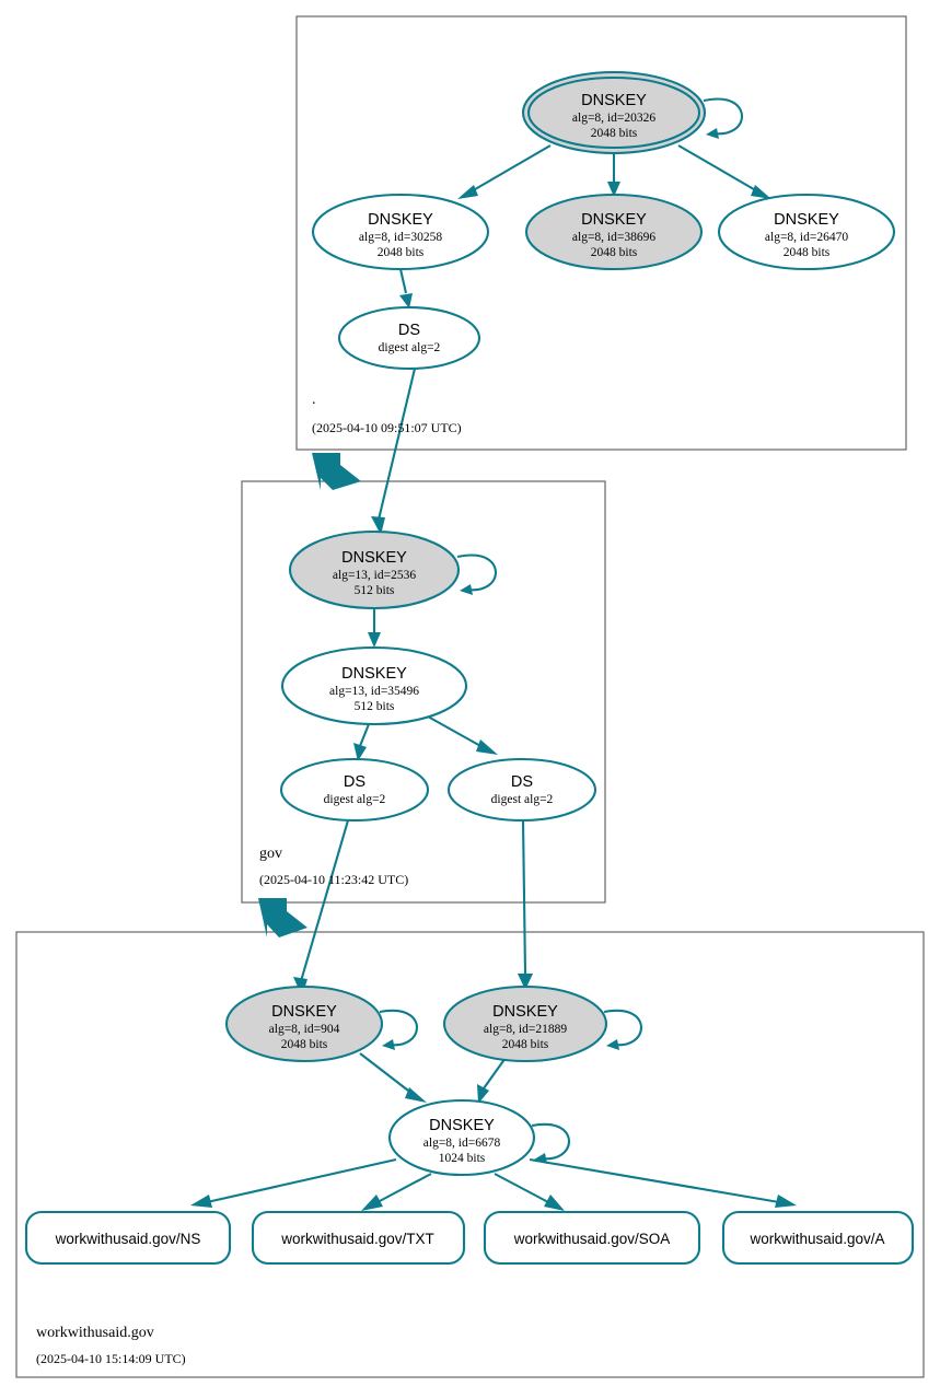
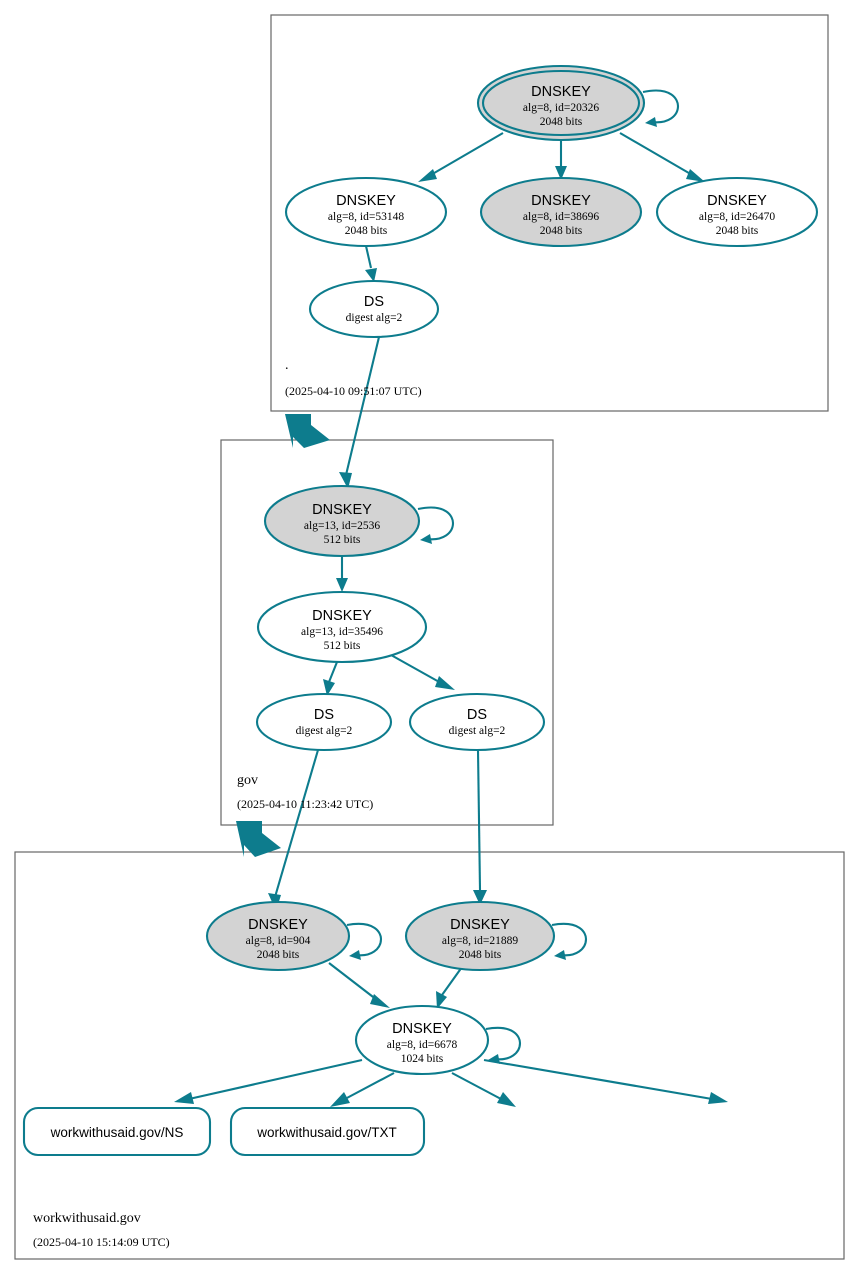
  DNSKEY
  alg=8, id=20326
  2048 bits
  DNSKEY
- alg=8, id=30258
+ alg=8, id=53148
  2048 bits
  DNSKEY
  alg=8, id=38696
  2048 bits
  DNSKEY
  alg=8, id=26470
  2048 bits
  DS
  digest alg=2
  .
  (2025-04-10 09:51:07 UTC)
  DNSKEY
  alg=13, id=2536
  512 bits
  DNSKEY
  alg=13, id=35496
  512 bits
  DS
  digest alg=2
  DS
  digest alg=2
  gov
  (2025-04-10 11:23:42 UTC)
  DNSKEY
  alg=8, id=904
  2048 bits
  DNSKEY
  alg=8, id=21889
  2048 bits
  DNSKEY
  alg=8, id=6678
  1024 bits
  workwithusaid.gov/NS
  workwithusaid.gov/TXT
- workwithusaid.gov/SOA
- workwithusaid.gov/A
  workwithusaid.gov
  (2025-04-10 15:14:09 UTC)
